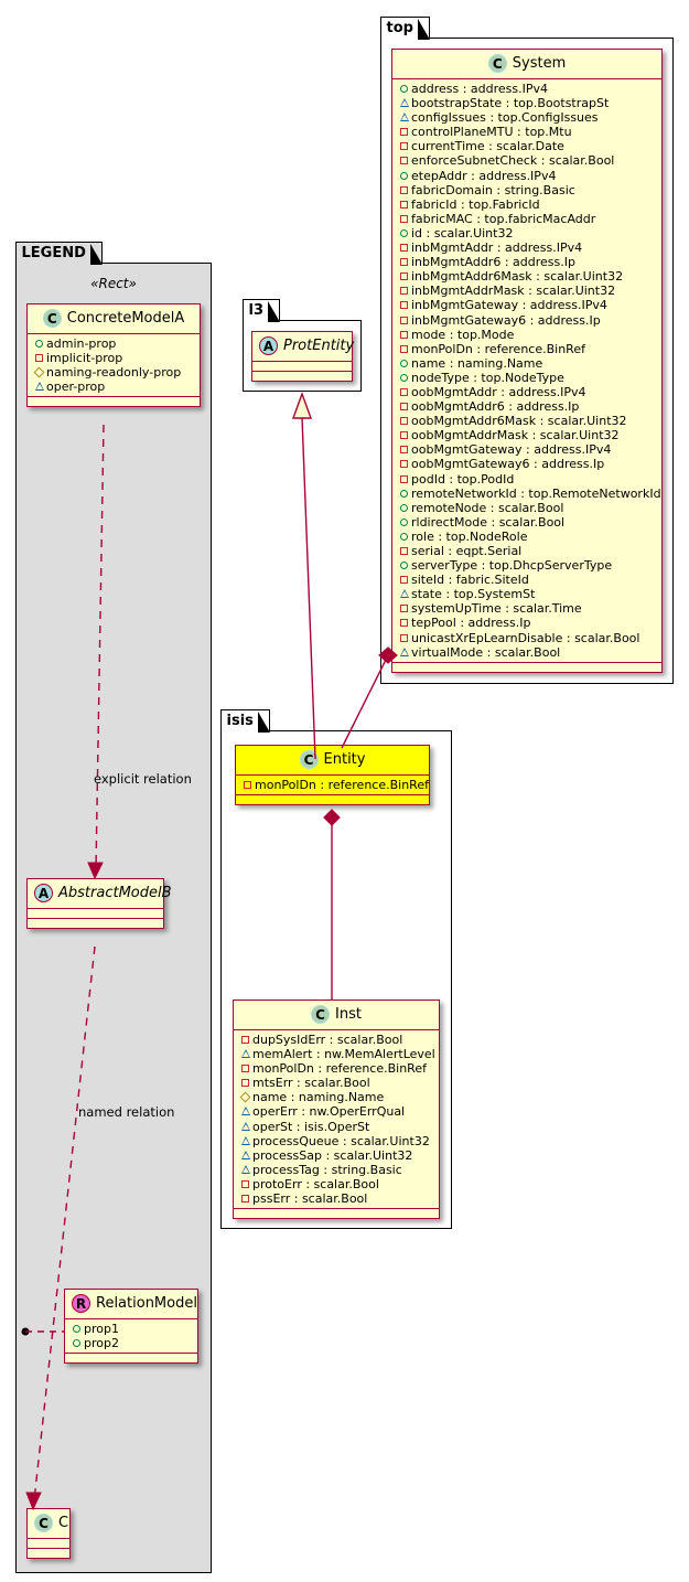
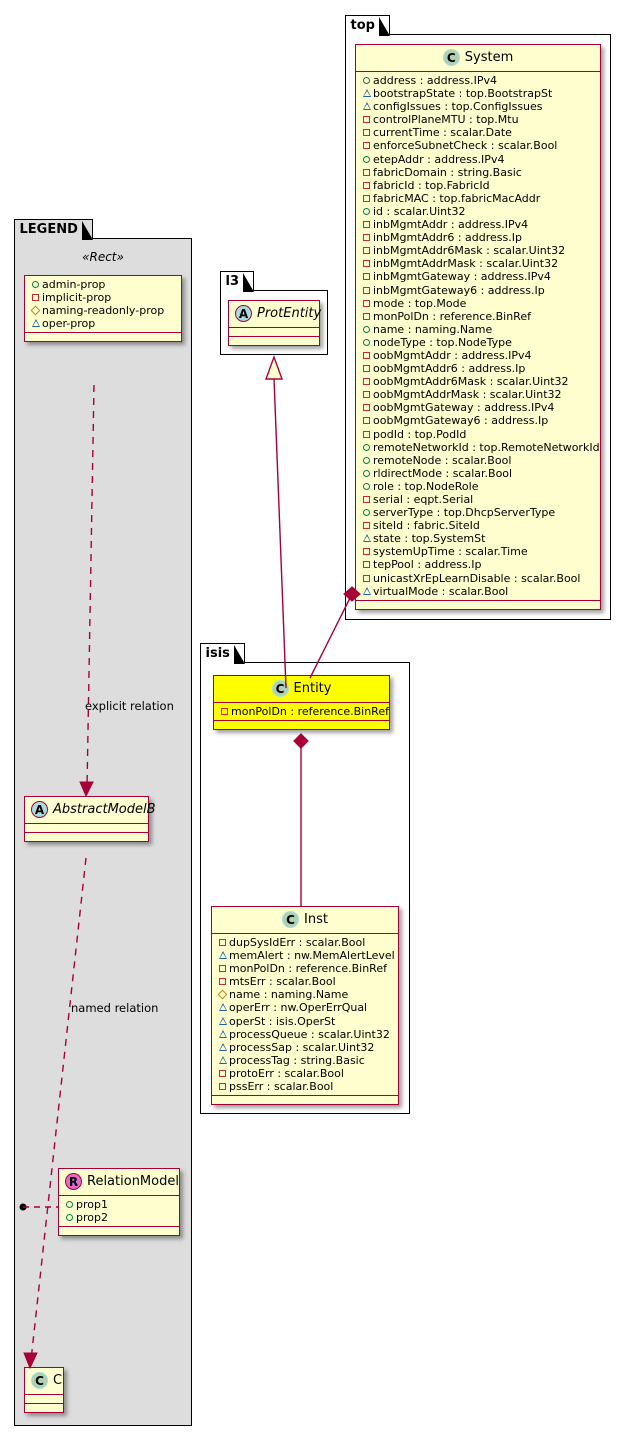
  LEGEND
  «Rect»
- C ConcreteModelA
  admin-prop
  implicit-prop
  naming-readonly-prop
  oper-prop
  A AbstractModelB
  R RelationModel
  prop1
  prop2
  C C
  l3
  A ProtEntity
  top
  C System
  address : address.IPv4
  bootstrapState : top.BootstrapSt
  configIssues : top.ConfigIssues
  controlPlaneMTU : top.Mtu
  currentTime : scalar.Date
  enforceSubnetCheck : scalar.Bool
  etepAddr : address.IPv4
  fabricDomain : string.Basic
  fabricId : top.FabricId
  fabricMAC : top.fabricMacAddr
  id : scalar.Uint32
  inbMgmtAddr : address.IPv4
  inbMgmtAddr6 : address.Ip
  inbMgmtAddr6Mask : scalar.Uint32
  inbMgmtAddrMask : scalar.Uint32
  inbMgmtGateway : address.IPv4
  inbMgmtGateway6 : address.Ip
  mode : top.Mode
  monPolDn : reference.BinRef
  name : naming.Name
  nodeType : top.NodeType
  oobMgmtAddr : address.IPv4
  oobMgmtAddr6 : address.Ip
  oobMgmtAddr6Mask : scalar.Uint32
  oobMgmtAddrMask : scalar.Uint32
  oobMgmtGateway : address.IPv4
  oobMgmtGateway6 : address.Ip
  podId : top.PodId
  remoteNetworkId : top.RemoteNetworkId
  remoteNode : scalar.Bool
  rldirectMode : scalar.Bool
  role : top.NodeRole
  serial : eqpt.Serial
  serverType : top.DhcpServerType
  siteId : fabric.SiteId
  state : top.SystemSt
  systemUpTime : scalar.Time
  tepPool : address.Ip
  unicastXrEpLearnDisable : scalar.Bool
  virtualMode : scalar.Bool
  isis
  C Entity
  monPolDn : reference.BinRef
  C Inst
  dupSysIdErr : scalar.Bool
  memAlert : nw.MemAlertLevel
  monPolDn : reference.BinRef
  mtsErr : scalar.Bool
  name : naming.Name
  operErr : nw.OperErrQual
  operSt : isis.OperSt
  processQueue : scalar.Uint32
  processSap : scalar.Uint32
  processTag : string.Basic
  protoErr : scalar.Bool
  pssErr : scalar.Bool
  explicit relation
  named relation
